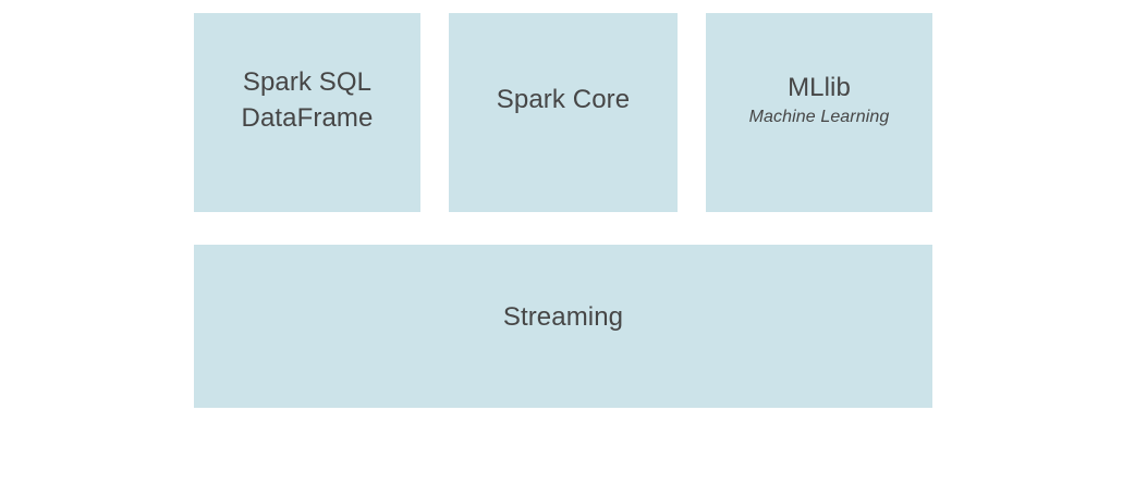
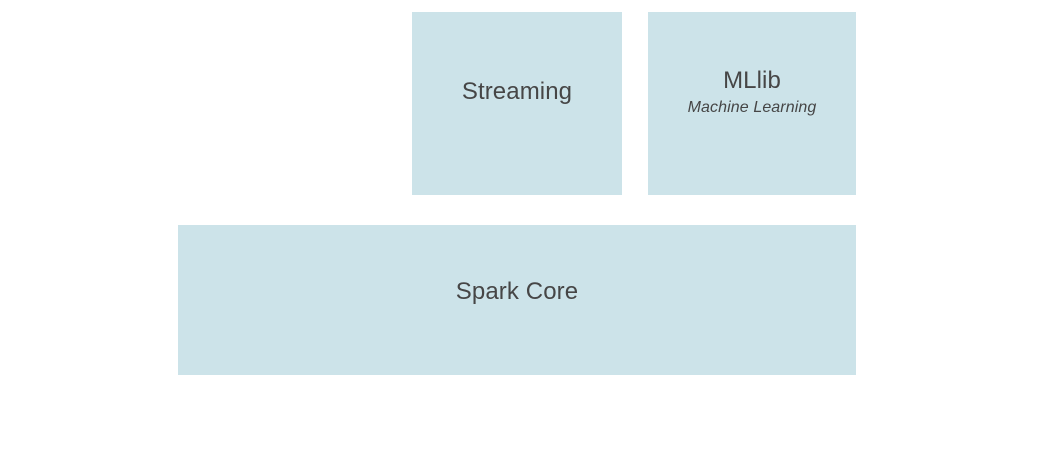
- Spark SQL
- DataFrame
- Spark Core
+ Streaming
  MLlib
  Machine Learning
- Streaming
+ Spark Core
